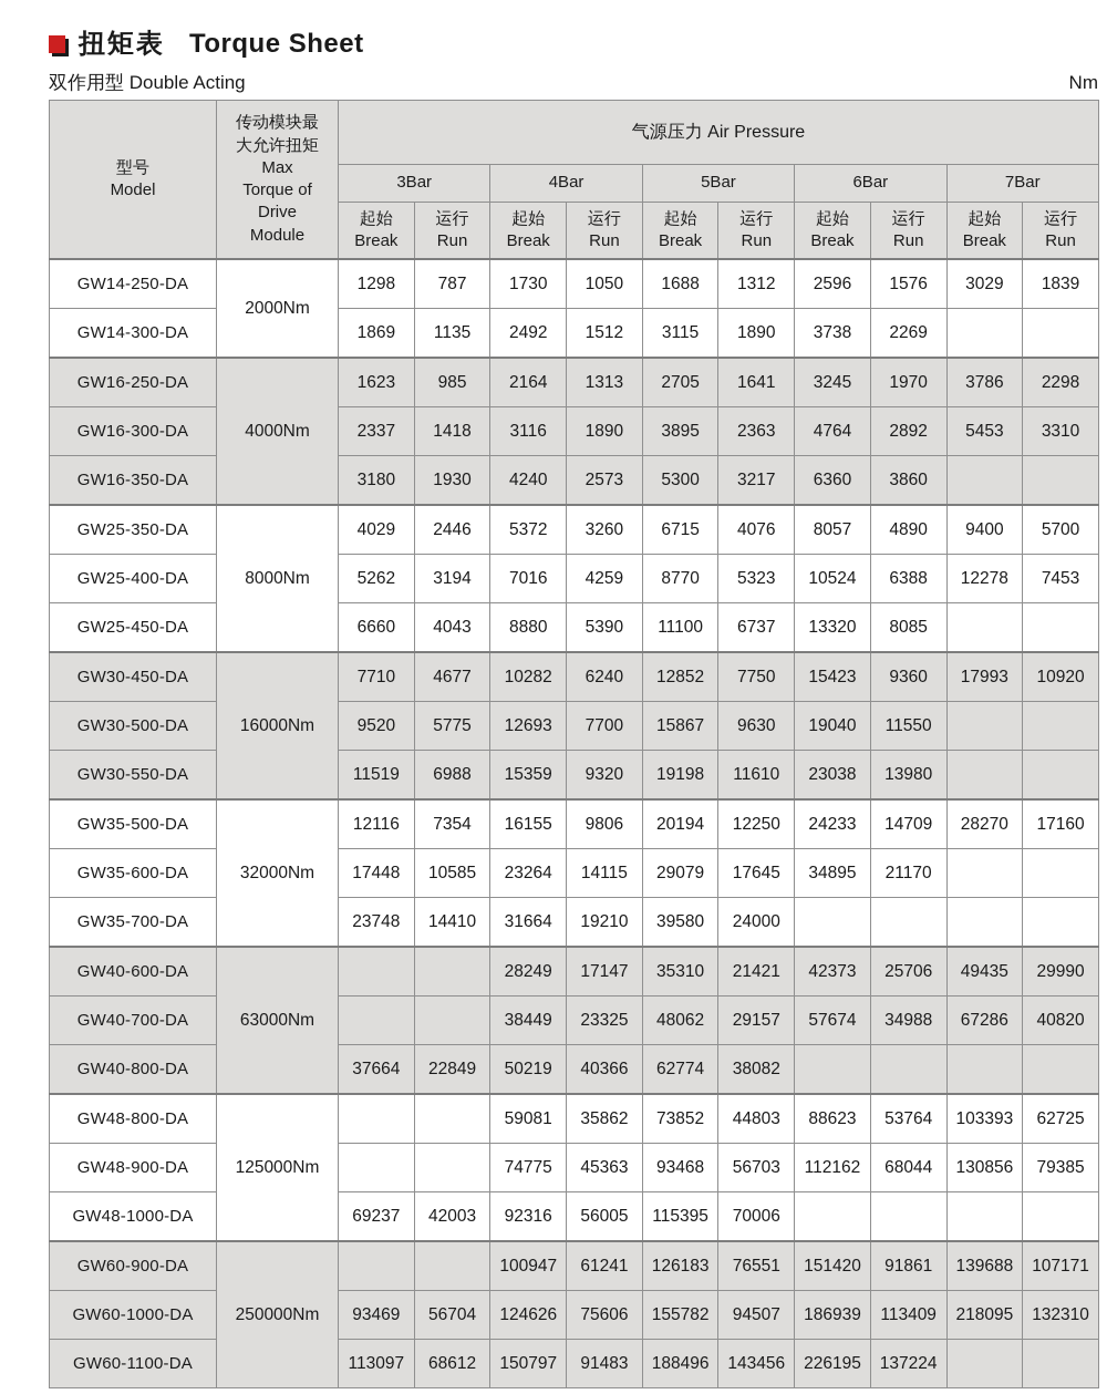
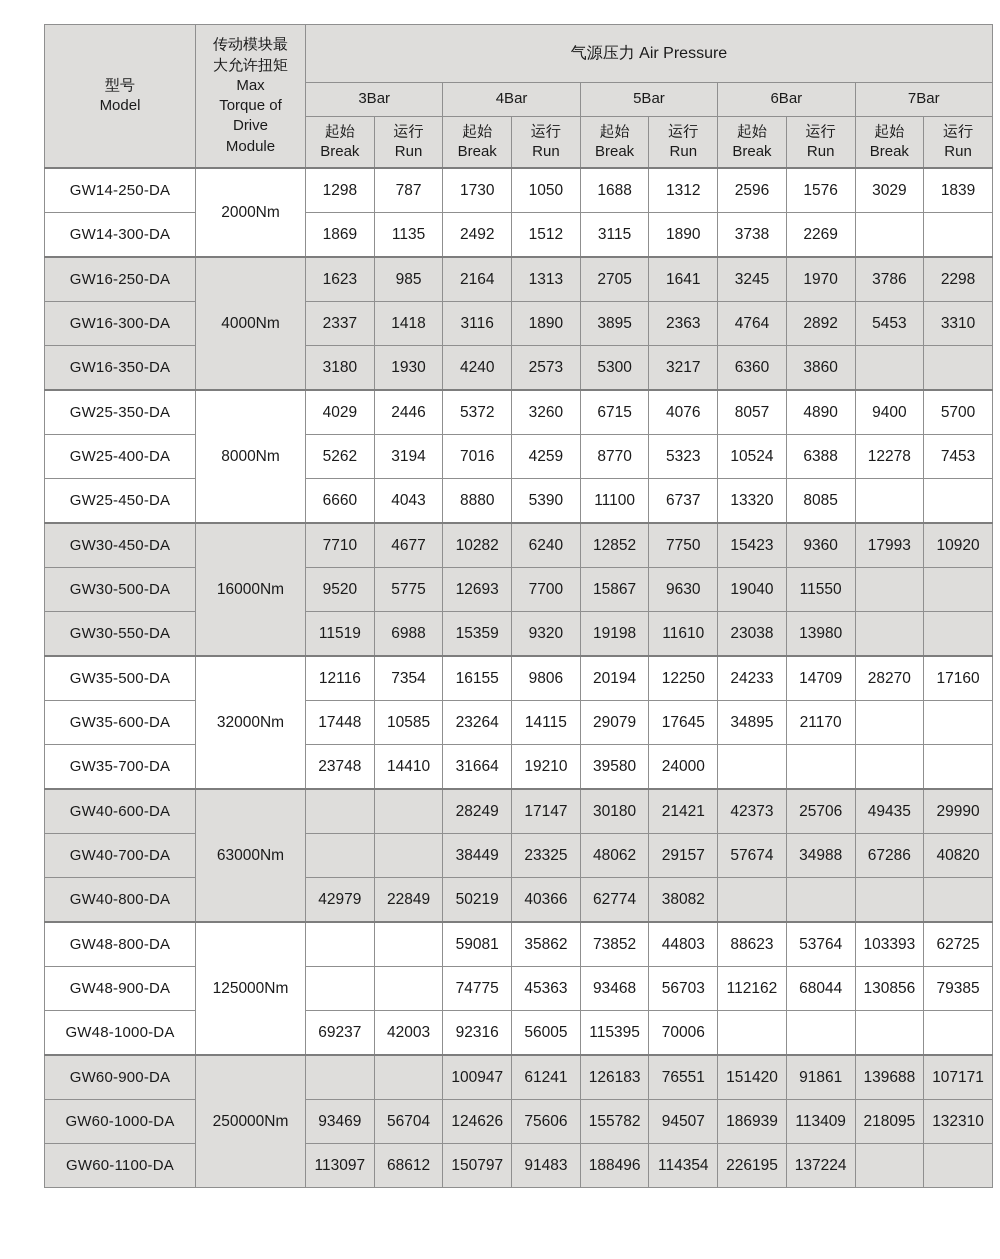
- 扭矩表
- Torque Sheet
- 双作用型 Double Acting
- Nm
  型号 Model	传动模块最 大允许扭矩 Max Torque of Drive Module	气源压力 Air Pressure
  3Bar	4Bar	5Bar	6Bar	7Bar
  起始 Break	运行 Run	起始 Break	运行 Run	起始 Break	运行 Run	起始 Break	运行 Run	起始 Break	运行 Run
  GW14-250-DA	2000Nm	1298	787	1730	1050	1688	1312	2596	1576	3029	1839
  GW14-300-DA	1869	1135	2492	1512	3115	1890	3738	2269
  GW16-250-DA	4000Nm	1623	985	2164	1313	2705	1641	3245	1970	3786	2298
  GW16-300-DA	2337	1418	3116	1890	3895	2363	4764	2892	5453	3310
  GW16-350-DA	3180	1930	4240	2573	5300	3217	6360	3860
  GW25-350-DA	8000Nm	4029	2446	5372	3260	6715	4076	8057	4890	9400	5700
  GW25-400-DA	5262	3194	7016	4259	8770	5323	10524	6388	12278	7453
  GW25-450-DA	6660	4043	8880	5390	11100	6737	13320	8085
  GW30-450-DA	16000Nm	7710	4677	10282	6240	12852	7750	15423	9360	17993	10920
  GW30-500-DA	9520	5775	12693	7700	15867	9630	19040	11550
  GW30-550-DA	11519	6988	15359	9320	19198	11610	23038	13980
  GW35-500-DA	32000Nm	12116	7354	16155	9806	20194	12250	24233	14709	28270	17160
  GW35-600-DA	17448	10585	23264	14115	29079	17645	34895	21170
  GW35-700-DA	23748	14410	31664	19210	39580	24000
- GW40-600-DA	63000Nm			28249	17147	35310	21421	42373	25706	49435	29990
+ GW40-600-DA	63000Nm			28249	17147	30180	21421	42373	25706	49435	29990
  GW40-700-DA			38449	23325	48062	29157	57674	34988	67286	40820
- GW40-800-DA	37664	22849	50219	40366	62774	38082
+ GW40-800-DA	42979	22849	50219	40366	62774	38082
  GW48-800-DA	125000Nm			59081	35862	73852	44803	88623	53764	103393	62725
  GW48-900-DA			74775	45363	93468	56703	112162	68044	130856	79385
  GW48-1000-DA	69237	42003	92316	56005	115395	70006
  GW60-900-DA	250000Nm			100947	61241	126183	76551	151420	91861	139688	107171
  GW60-1000-DA	93469	56704	124626	75606	155782	94507	186939	113409	218095	132310
- GW60-1100-DA	113097	68612	150797	91483	188496	143456	226195	137224
+ GW60-1100-DA	113097	68612	150797	91483	188496	114354	226195	137224
